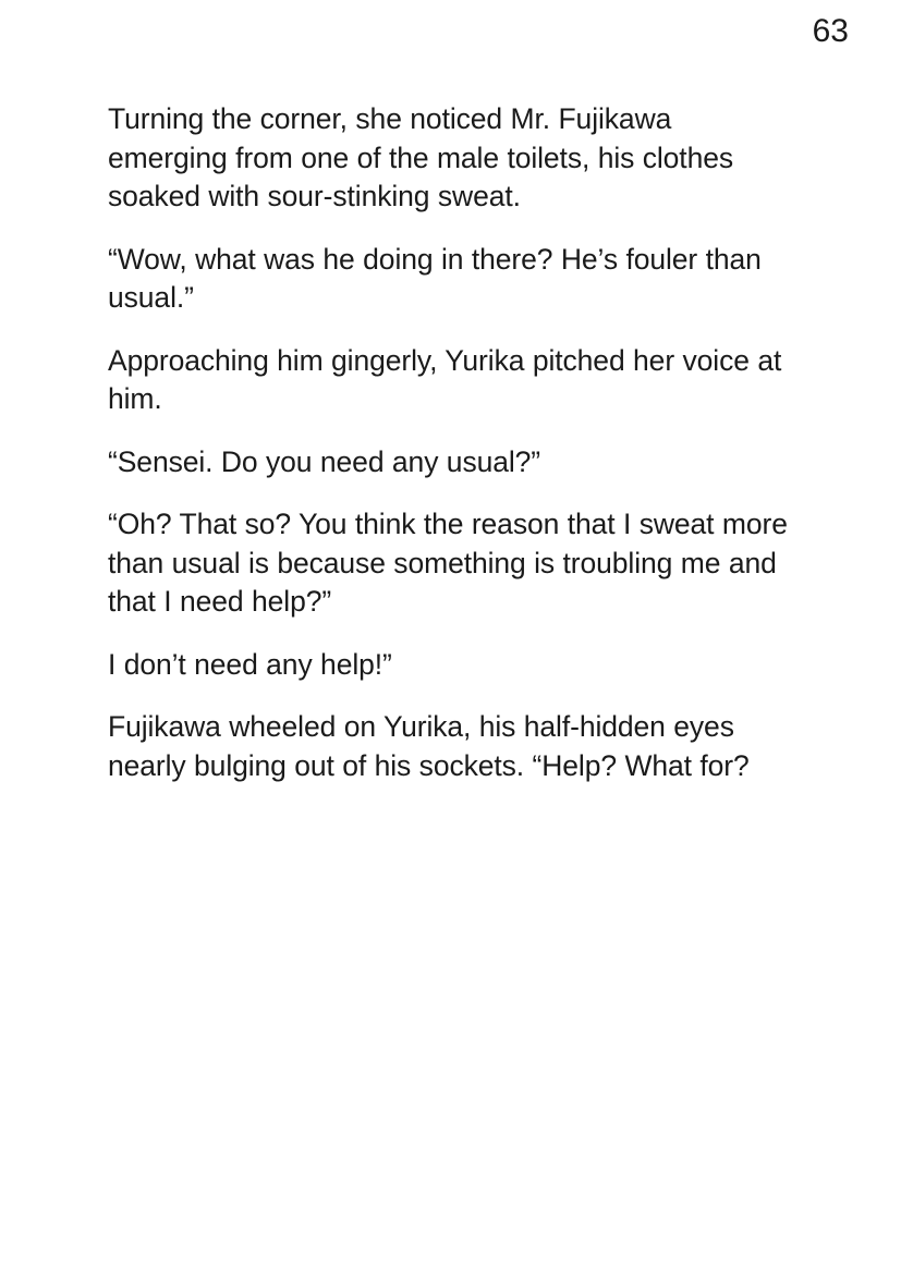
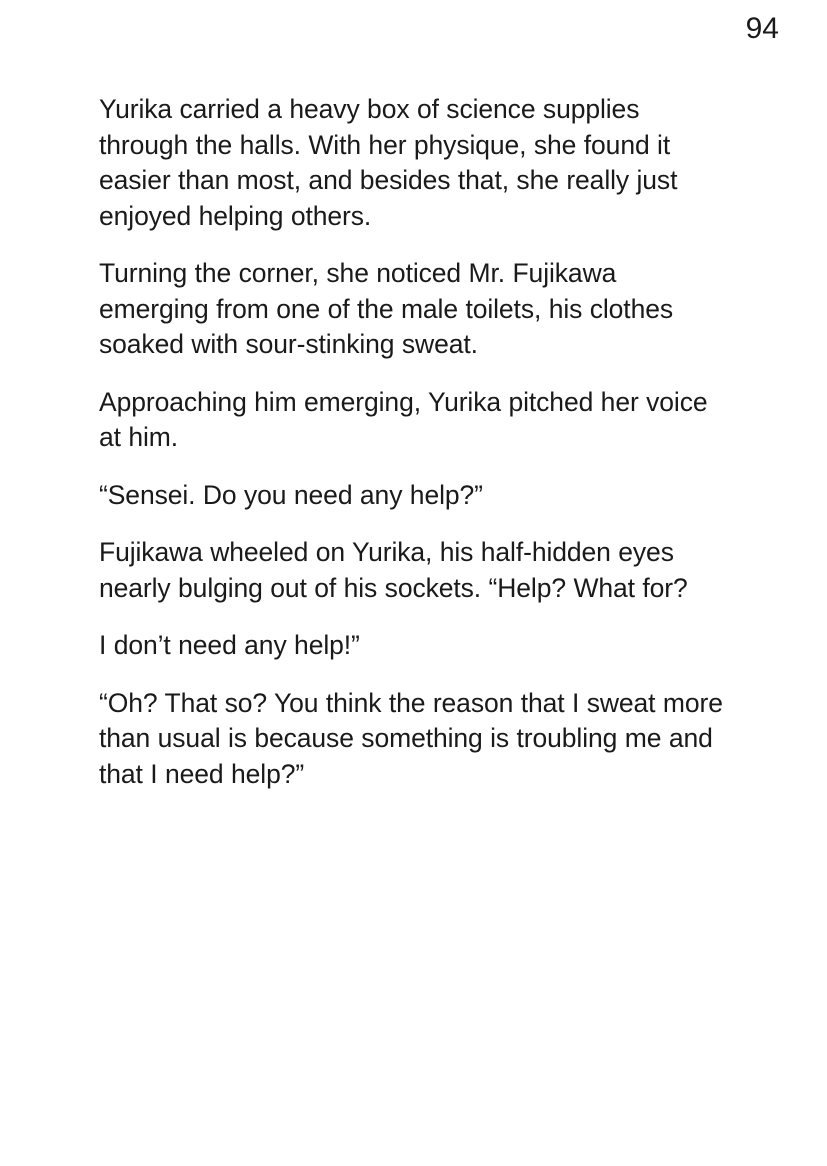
- 63
+ 94
+ Yurika carried a heavy box of science supplies through the halls. With her physique, she found it easier than most, and besides that, she really just enjoyed helping others.
  Turning the corner, she noticed Mr. Fujikawa emerging from one of the male toilets, his clothes soaked with sour-stinking sweat.
- “Wow, what was he doing in there? He’s fouler than usual.”
- Approaching him gingerly, Yurika pitched her voice at him.
+ Approaching him emerging, Yurika pitched her voice at him.
- “Sensei. Do you need any usual?”
+ “Sensei. Do you need any help?”
- “Oh? That so? You think the reason that I sweat more than usual is because something is troubling me and that I need help?”
+ Fujikawa wheeled on Yurika, his half-hidden eyes nearly bulging out of his sockets. “Help? What for?
  I don’t need any help!”
- Fujikawa wheeled on Yurika, his half-hidden eyes nearly bulging out of his sockets. “Help? What for?
+ “Oh? That so? You think the reason that I sweat more than usual is because something is troubling me and that I need help?”
